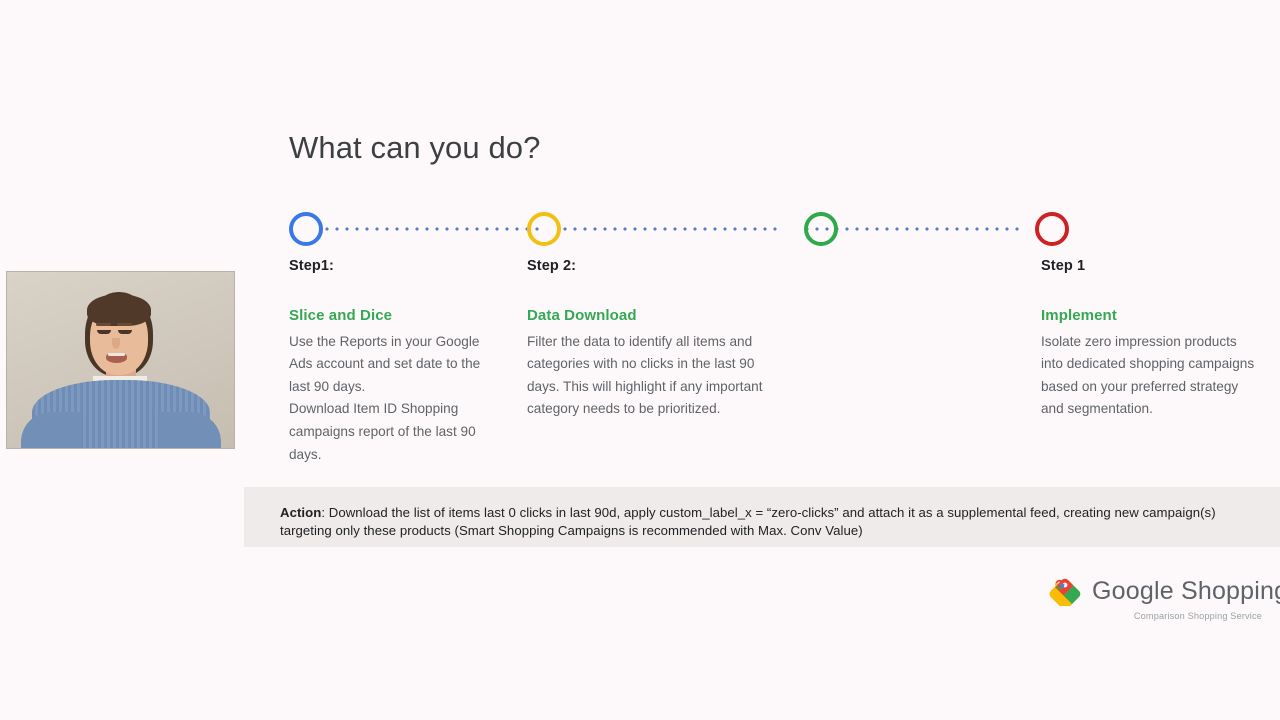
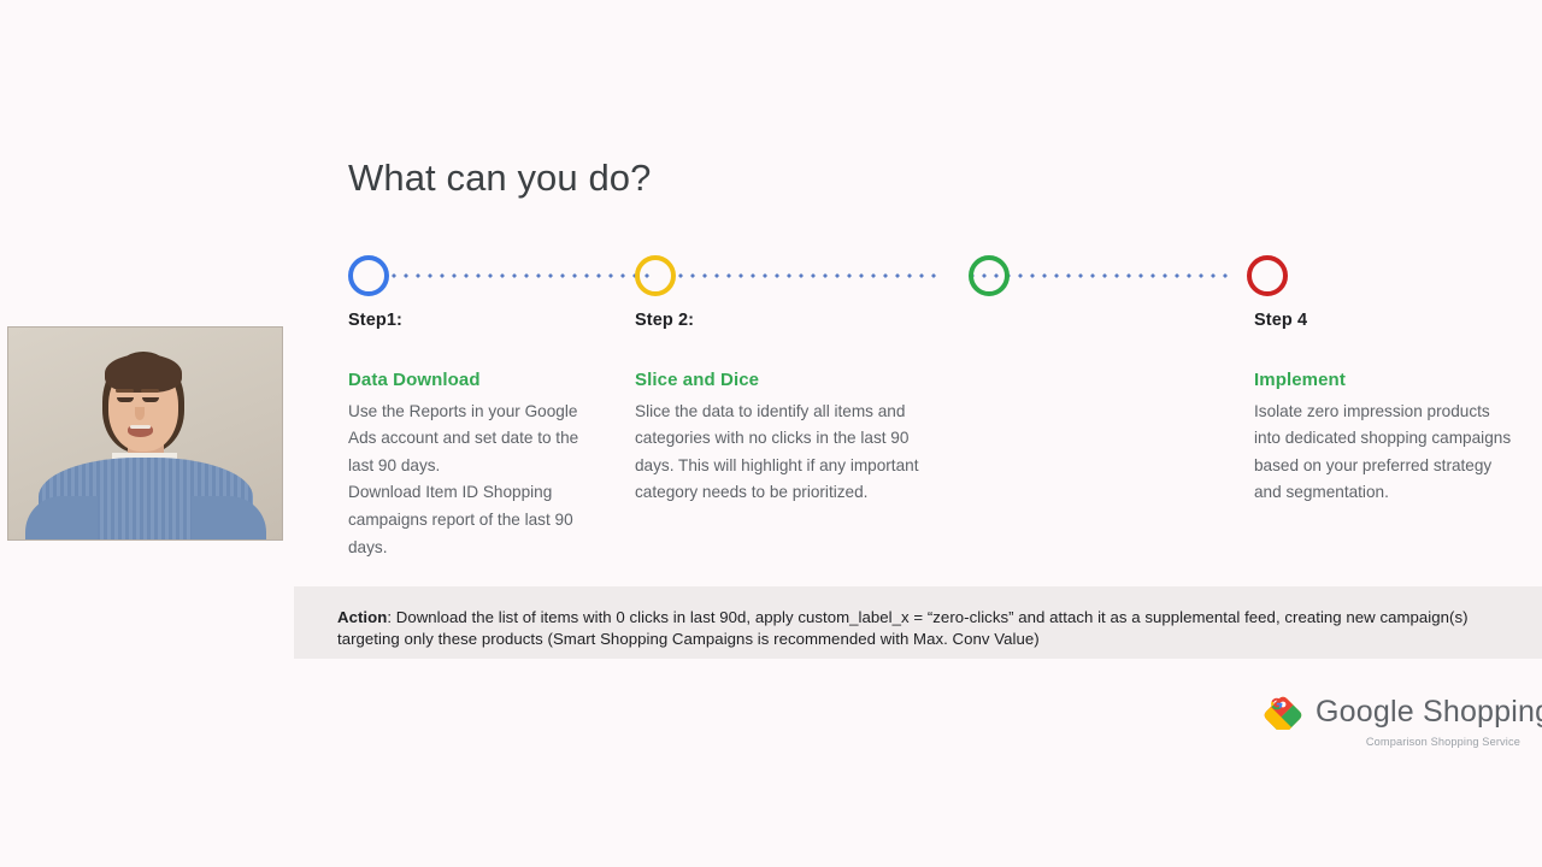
  What can you do?
  Step1:
- Slice and Dice
+ Data Download
  Use the Reports in your Google Ads account and set date to the last 90 days.
  Download Item ID Shopping campaigns report of the last 90 days.
  Step 2:
- Data Download
+ Slice and Dice
- Filter the data to identify all items and categories with no clicks in the last 90 days. This will highlight if any important category needs to be prioritized.
+ Slice the data to identify all items and categories with no clicks in the last 90 days. This will highlight if any important category needs to be prioritized.
- Step 1
+ Step 4
  Implement
  Isolate zero impression products into dedicated shopping campaigns based on your preferred strategy and segmentation.
- Action: Download the list of items last 0 clicks in last 90d, apply custom_label_x = “zero-clicks” and attach it as a supplemental feed, creating new campaign(s) targeting only these products (Smart Shopping Campaigns is recommended with Max. Conv Value)
+ Action: Download the list of items with 0 clicks in last 90d, apply custom_label_x = “zero-clicks” and attach it as a supplemental feed, creating new campaign(s) targeting only these products (Smart Shopping Campaigns is recommended with Max. Conv Value)
  Google Shoppin
  Comparison Shopping Service
